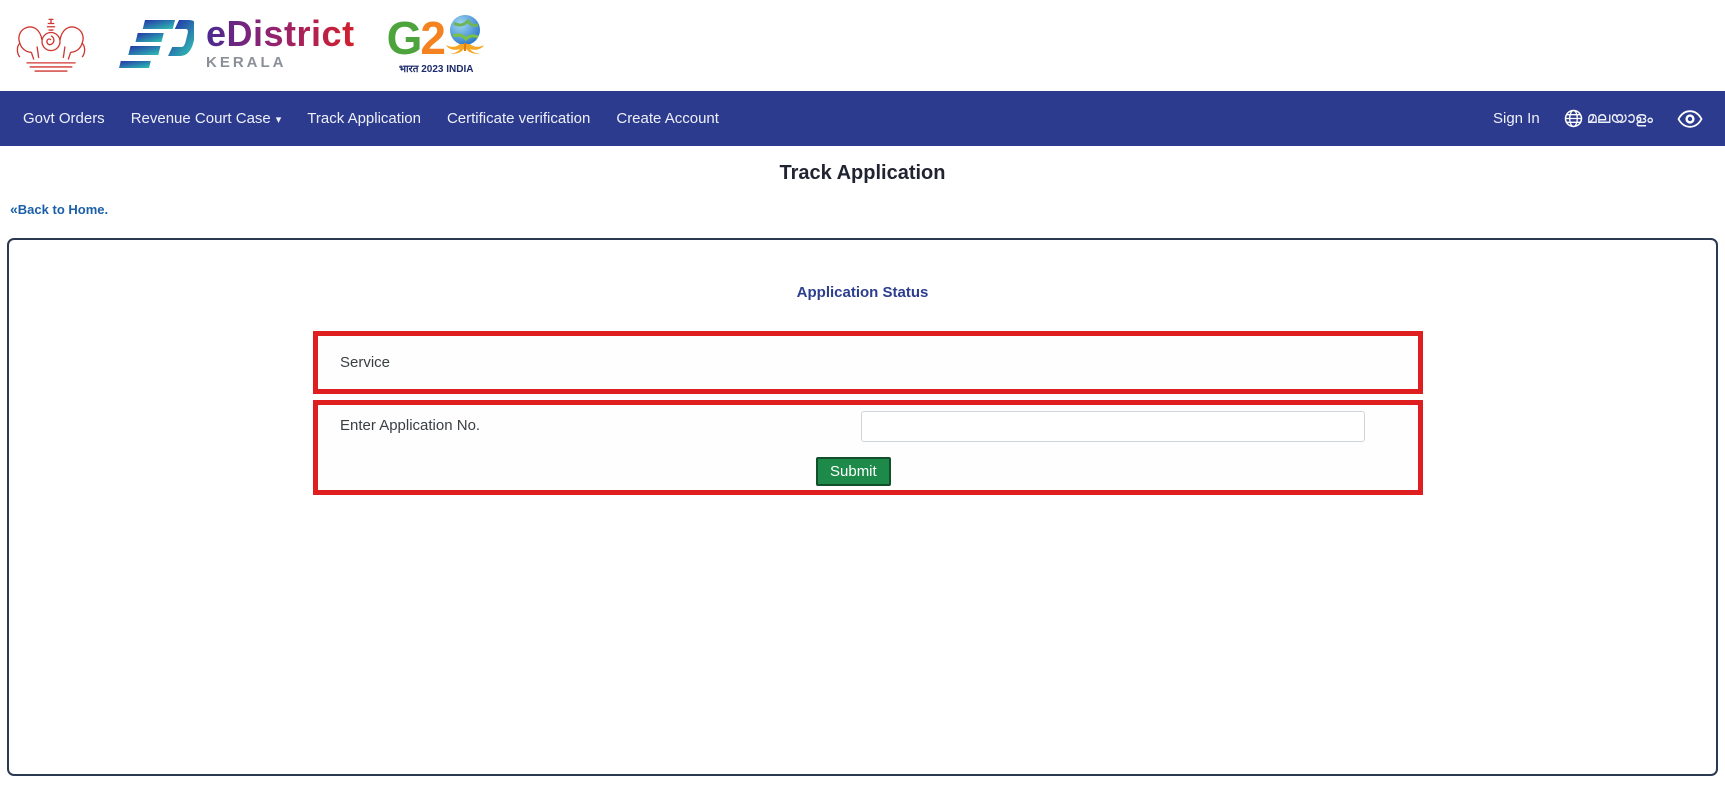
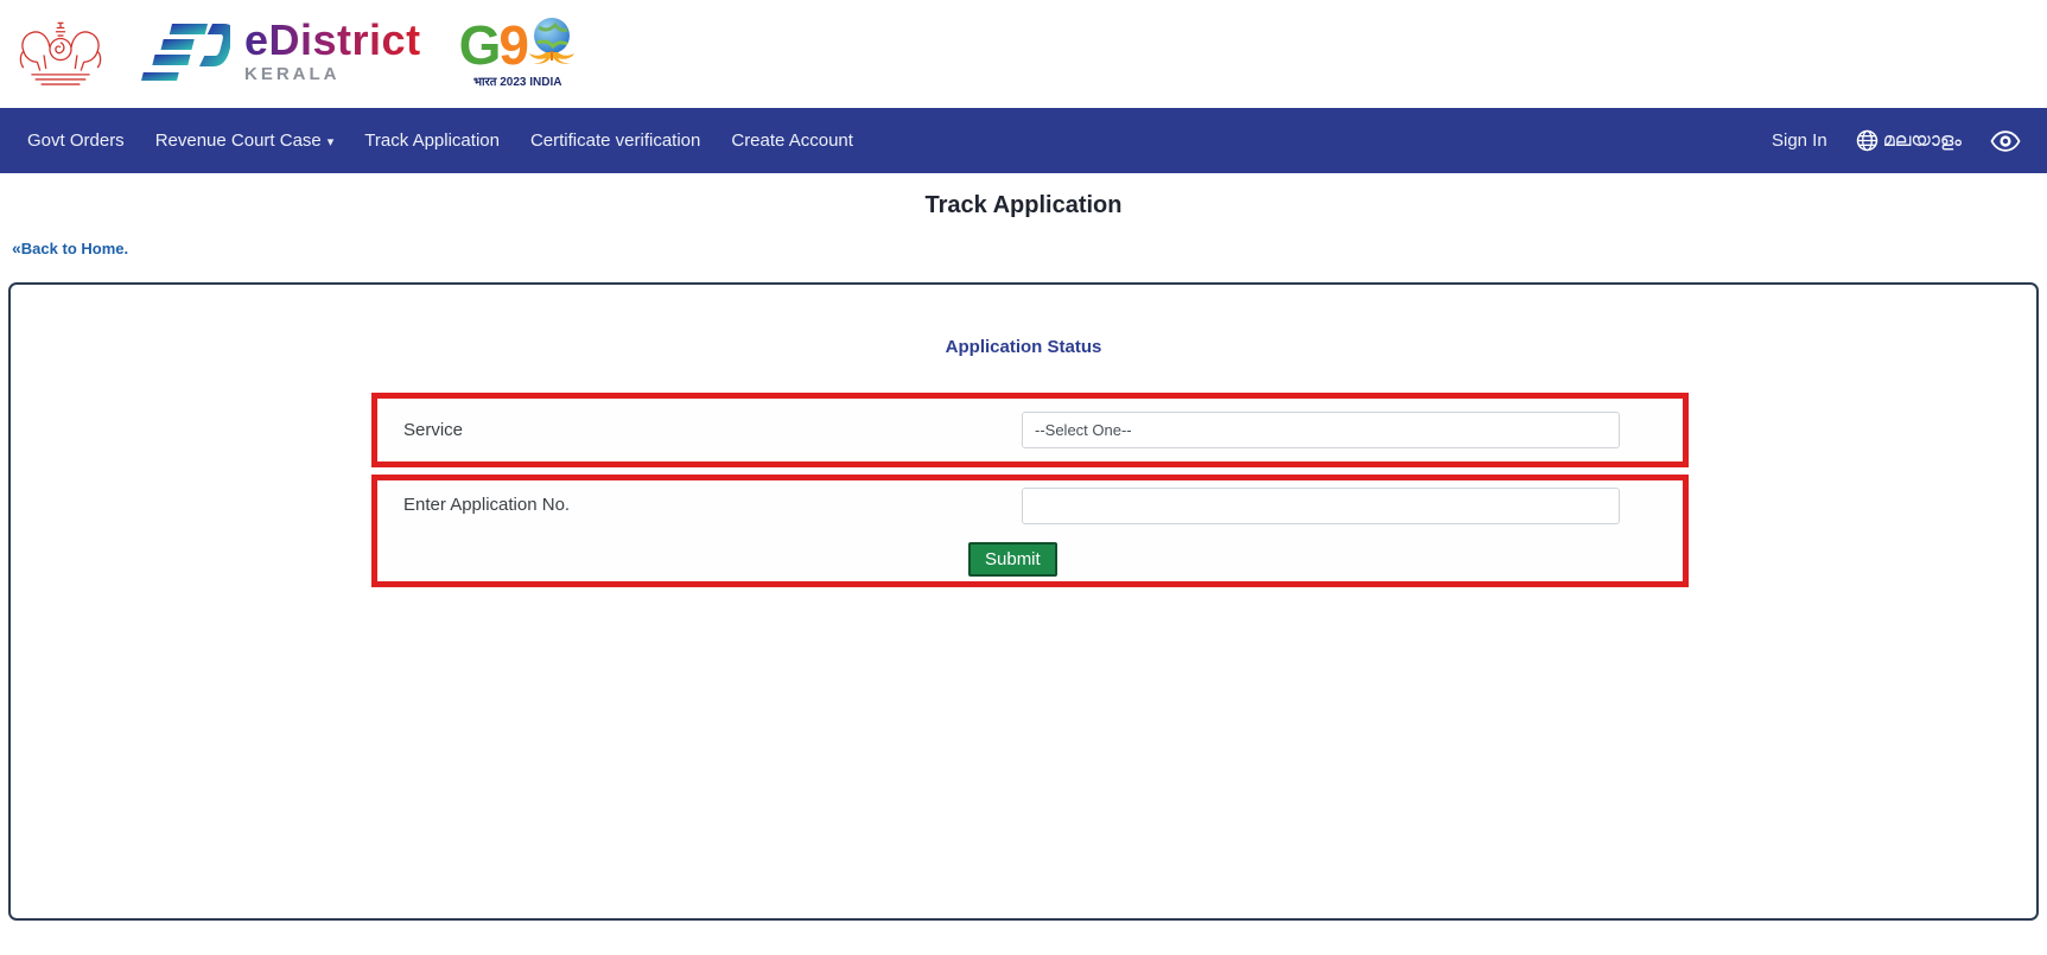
  eDistrict
  KERALA
  G
- 2
+ 9
  भारत 2023 INDIA
  Govt Orders
  Revenue Court Case ▾
  Track Application
  Certificate verification
  Create Account
  Sign In
  മലയാളം
  Track Application
  «Back to Home.
  Application Status
  Service
+ --Select One--
  Enter Application No.
  Submit
